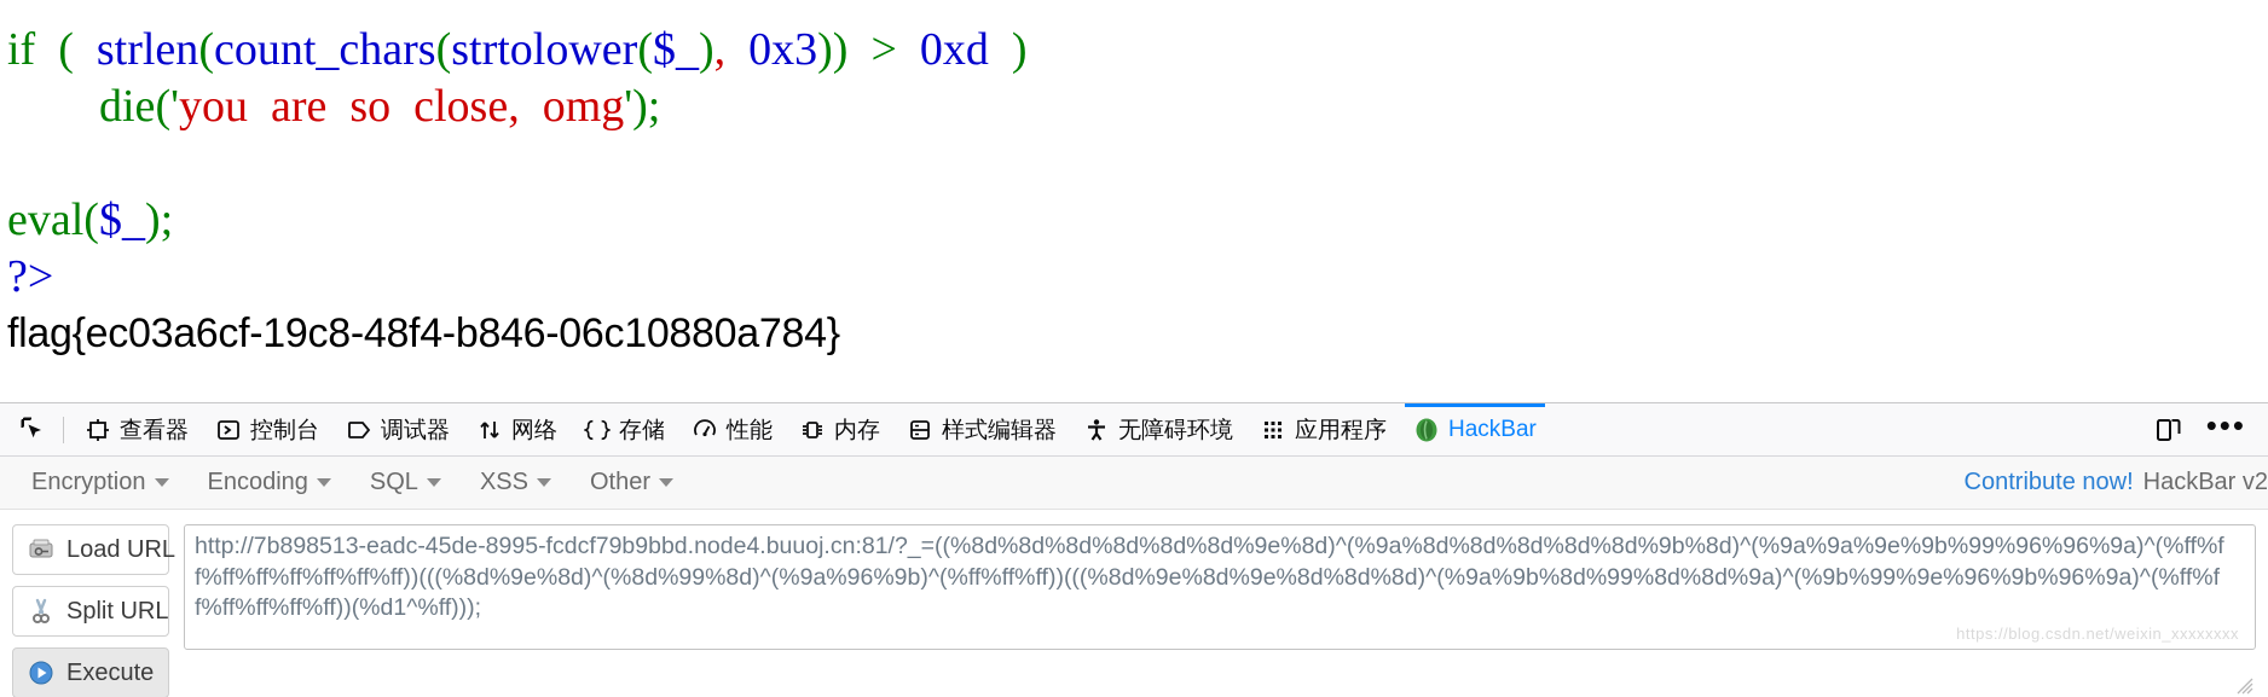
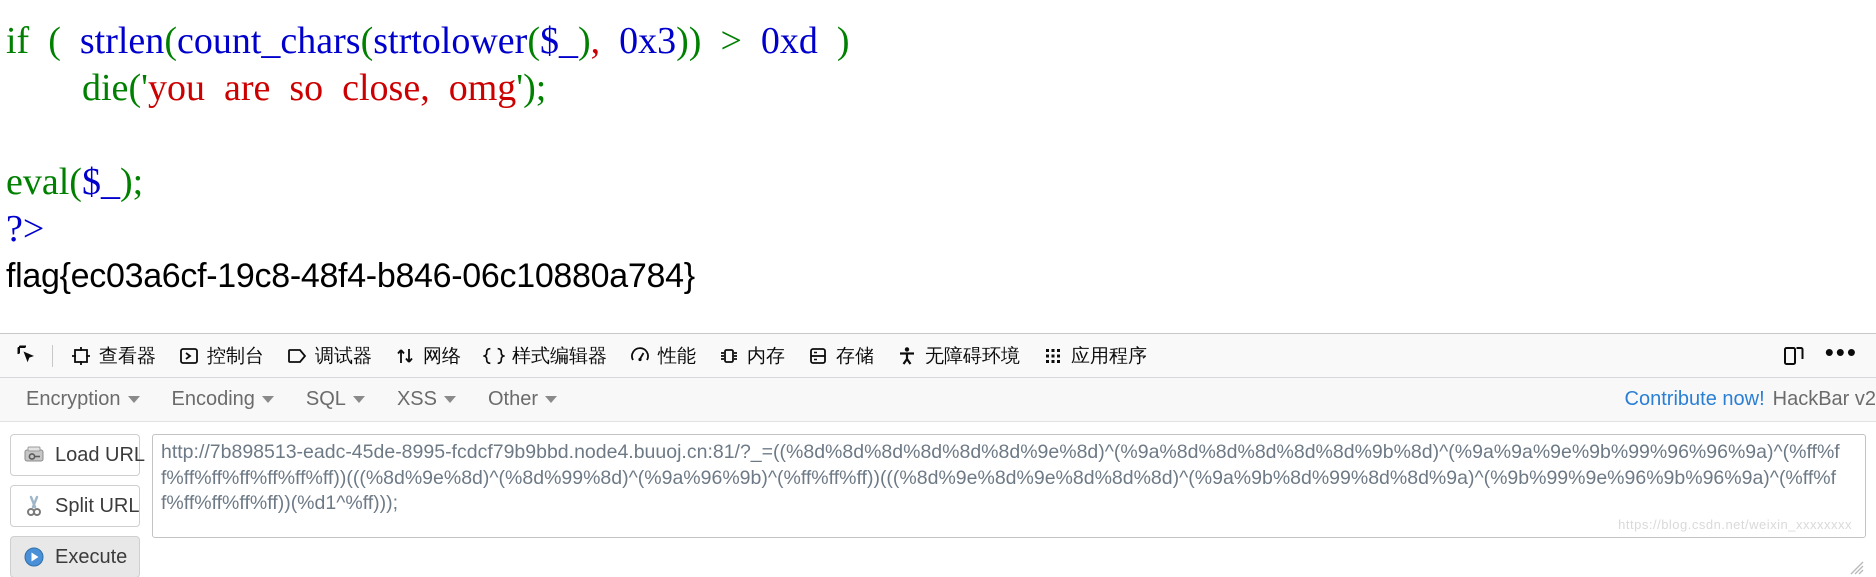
  if ( strlen(count_chars(strtolower($_), 0x3)) > 0xd )
  die('you are so close, omg');
  eval($_);
  ?>
  flag{ec03a6cf-19c8-48f4-b846-06c10880a784}
  查看器
  控制台
  调试器
  网络
- 存储
+ 样式编辑器
  性能
  内存
- 样式编辑器
+ 存储
  无障碍环境
  应用程序
- HackBar
  •••
  Encryption
  Encoding
  SQL
  XSS
  Other
  Contribute now!
  HackBar v2
  Load URL
  Split URL
  Execute
  https://blog.csdn.net/weixin_xxxxxxxx
